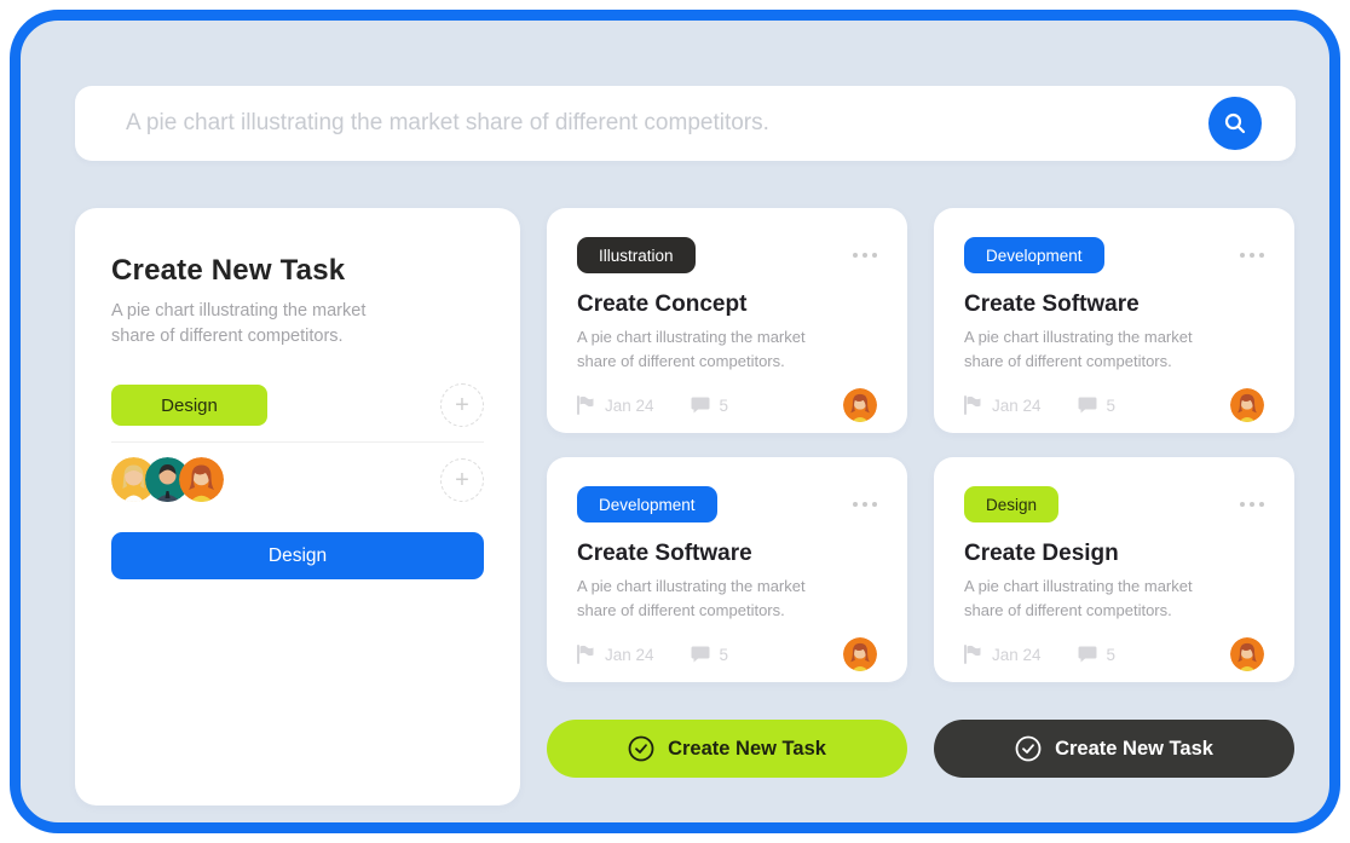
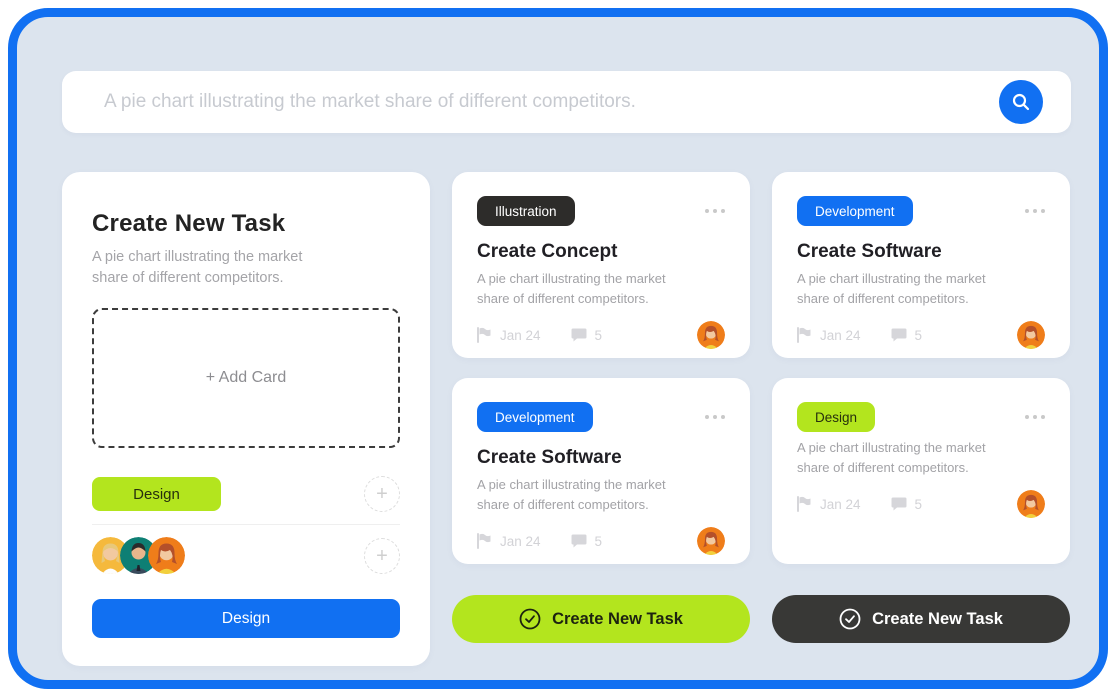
  A pie chart illustrating the market share of different competitors.
  Create New Task
  A pie chart illustrating the market share of different competitors.
+ + Add Card
  Design
  +
  +
  Design
  Illustration
  Create Concept
  A pie chart illustrating the market share of different competitors.
  Jan 24
  5
  Development
  Create Software
  A pie chart illustrating the market share of different competitors.
  Jan 24
  5
  Development
  Create Software
  A pie chart illustrating the market share of different competitors.
  Jan 24
  5
  Design
- Create Design
  A pie chart illustrating the market share of different competitors.
  Jan 24
  5
  Create New Task
  Create New Task
